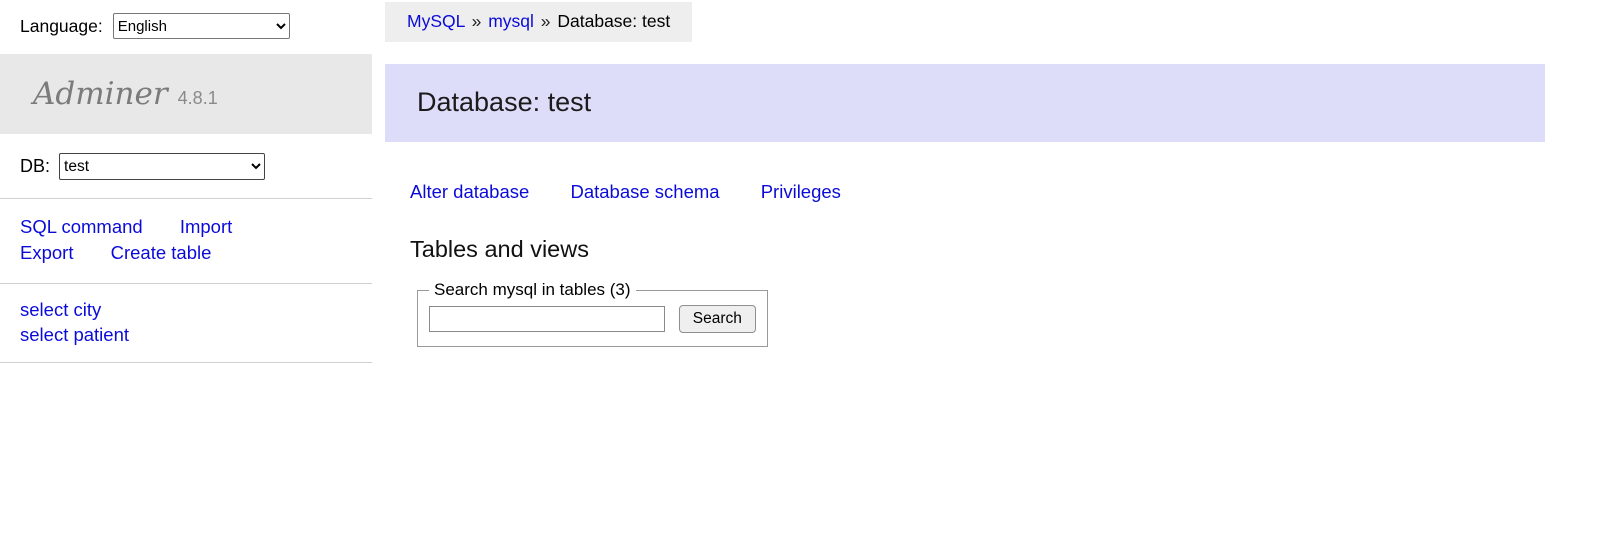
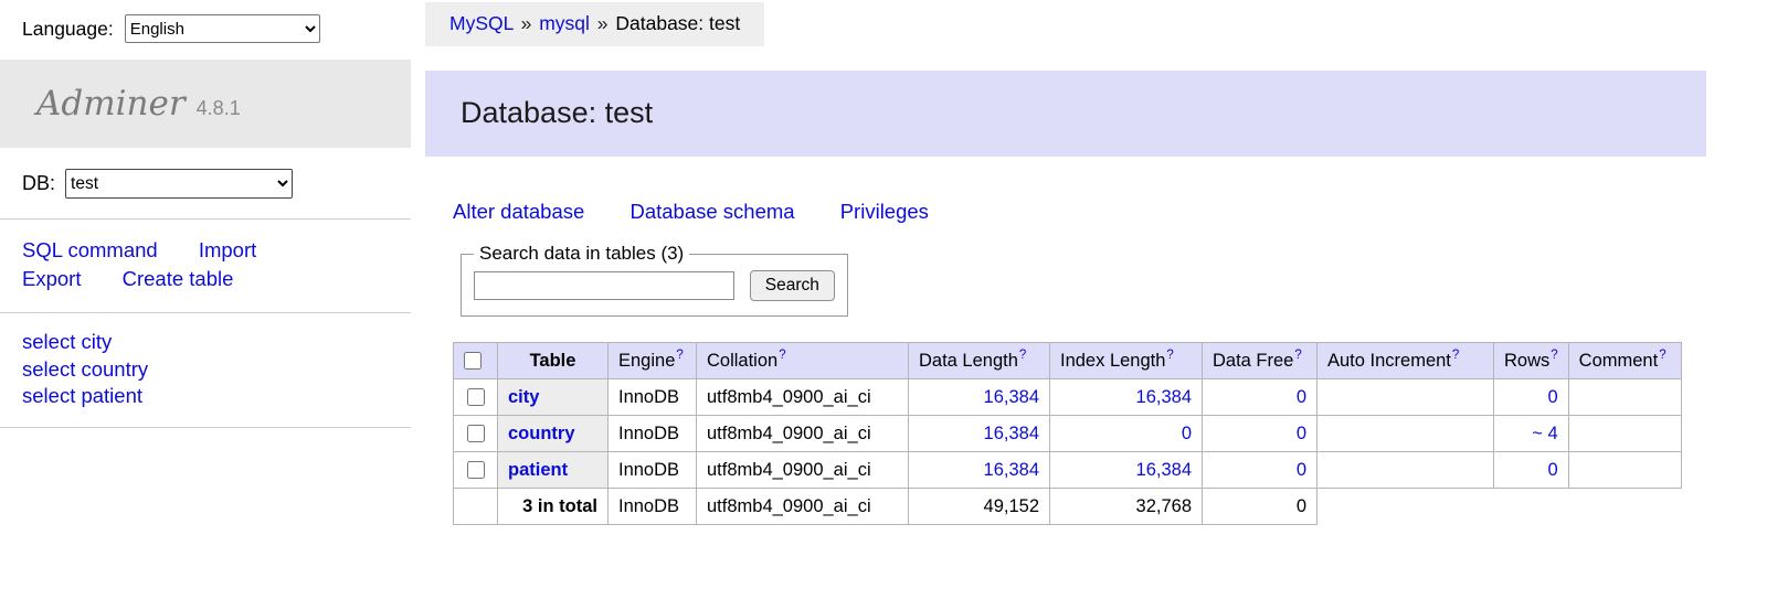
  Language:
  English
  Adminer
  4.8.1
  DB:
  test
  SQL command Import
  Export Create table
  select city
+ select country
  select patient
  MySQL » mysql » Database: test
  Database: test
  Alter database Database schema Privileges
- Tables and views
- Search mysql in tables (3)
+ Search data in tables (3)
  Search
+ 	Table	Engine?	Collation?	Data Length?	Index Length?	Data Free?	Auto Increment?	Rows?	Comment?
+ 	city	InnoDB	utf8mb4_0900_ai_ci	16,384	16,384	0		0
+ 	country	InnoDB	utf8mb4_0900_ai_ci	16,384	0	0		~ 4
+ 	patient	InnoDB	utf8mb4_0900_ai_ci	16,384	16,384	0		0
+ 	3 in total	InnoDB	utf8mb4_0900_ai_ci	49,152	32,768	0
